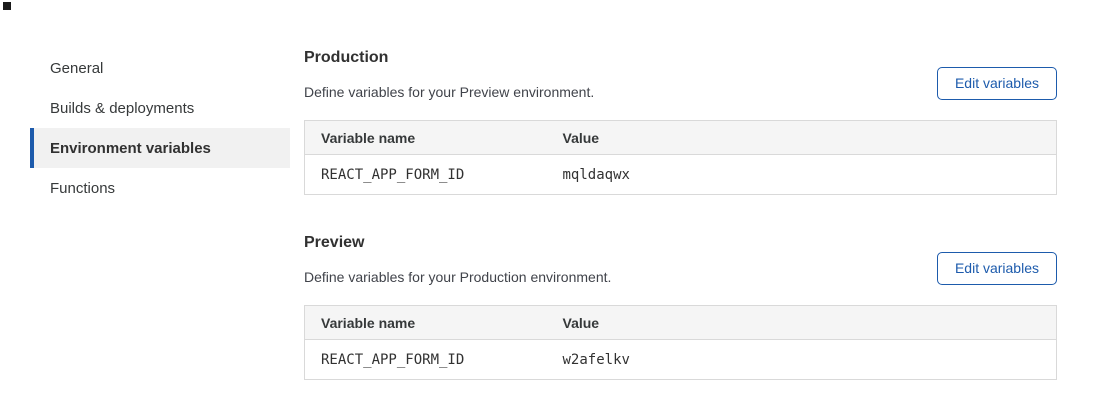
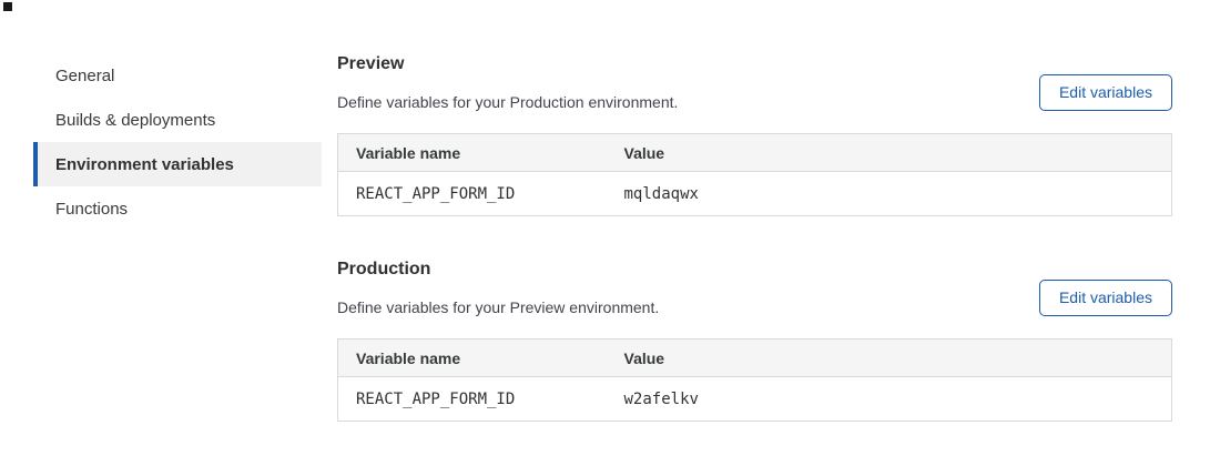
  General
  Builds & deployments
  Environment variables
  Functions
- Production
+ Preview
- Define variables for your Preview environment.
+ Define variables for your Production environment.
  Edit variables
  Variable name	Value
  REACT_APP_FORM_ID	mqldaqwx
- Preview
+ Production
- Define variables for your Production environment.
+ Define variables for your Preview environment.
  Edit variables
  Variable name	Value
  REACT_APP_FORM_ID	w2afelkv
